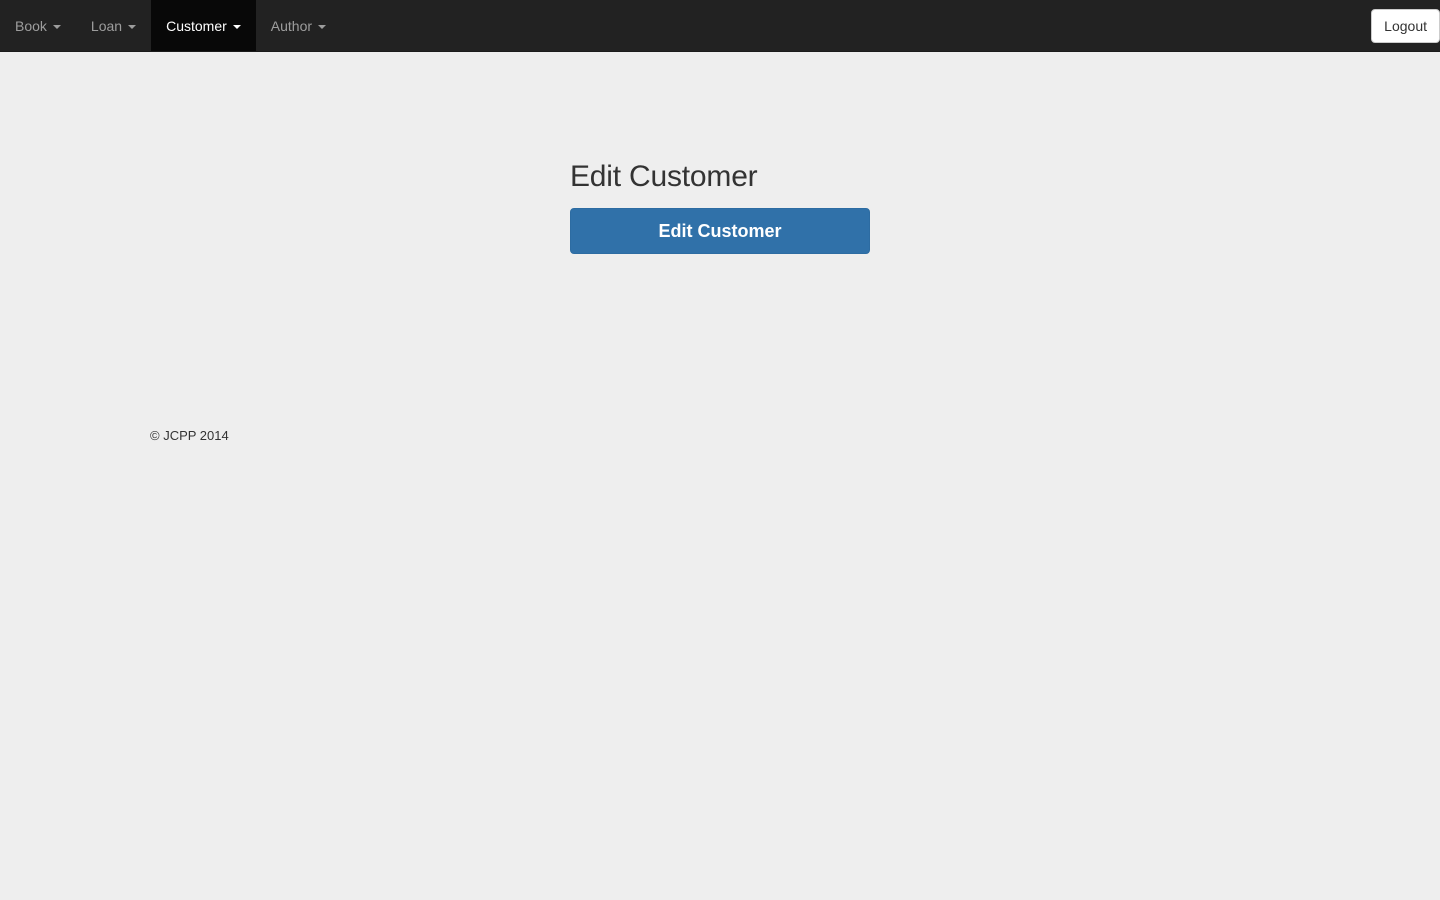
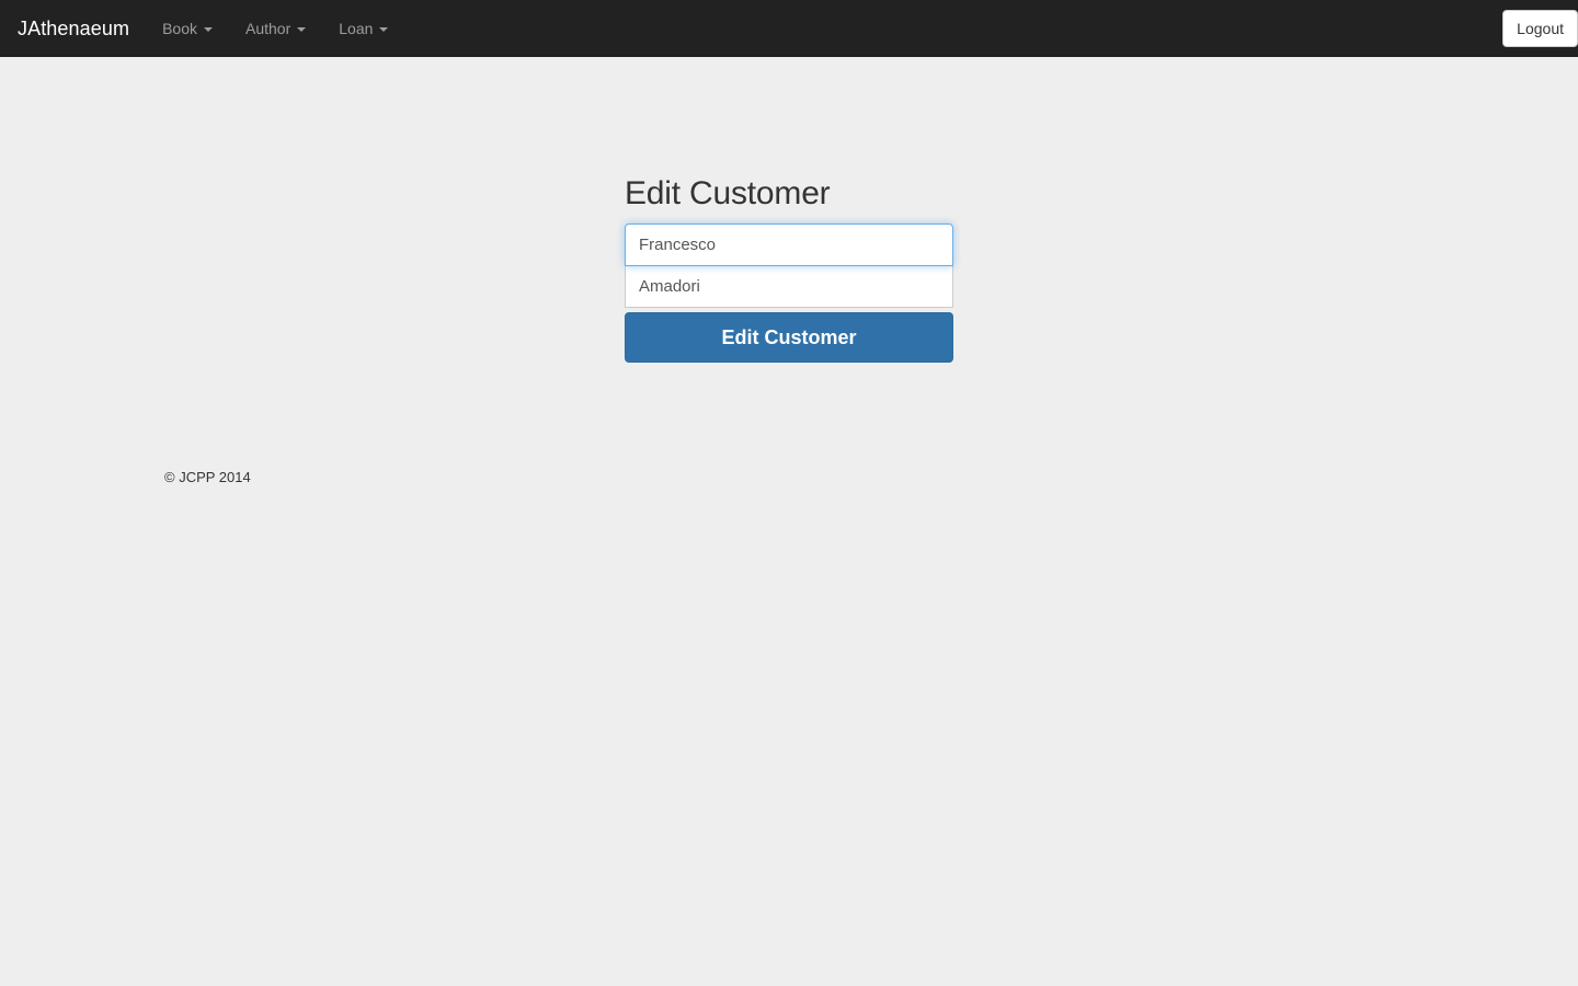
+ JAthenaeum
  Book
- Loan
+ Author
- Customer
- Author
+ Loan
  Logout
  Edit Customer
+ Francesco
+ Amadori
  Edit Customer
  © JCPP 2014
